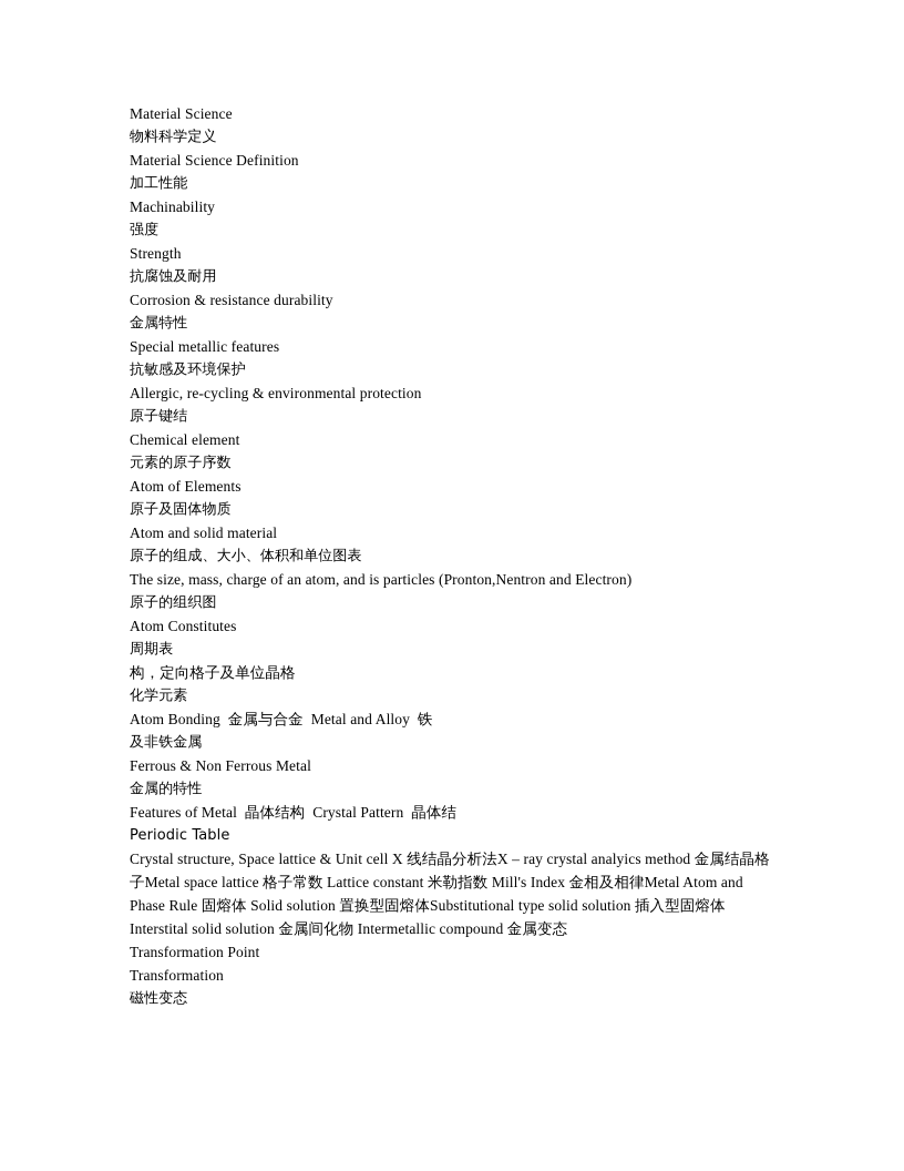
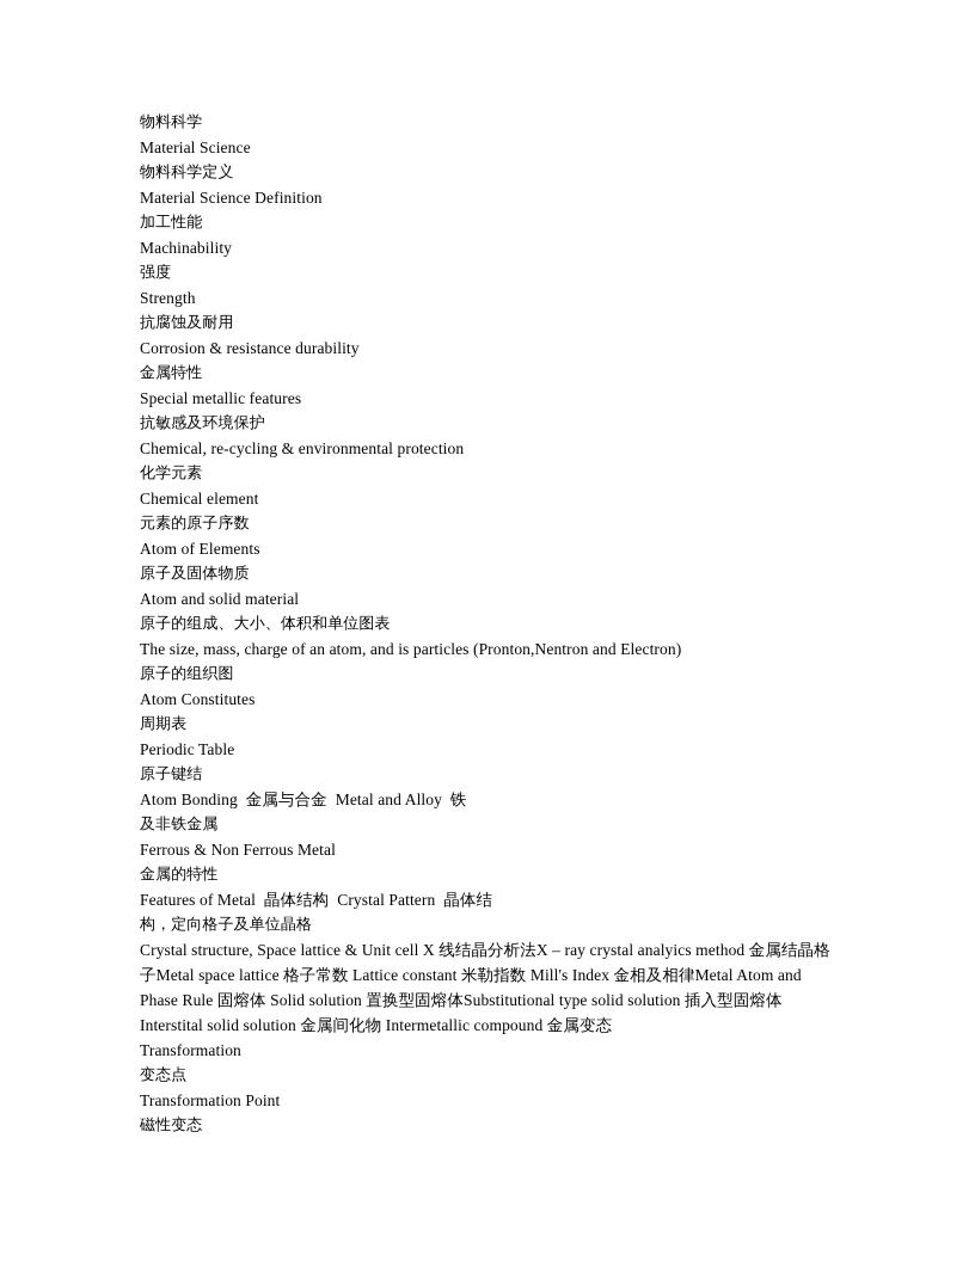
+ 物料科学
  Material Science
  物料科学定义
  Material Science Definition
  加工性能
  Machinability
  强度
  Strength
  抗腐蚀及耐用
  Corrosion & resistance durability
  金属特性
  Special metallic features
  抗敏感及环境保护
- Allergic, re-cycling & environmental protection
+ Chemical, re-cycling & environmental protection
- 原子键结
+ 化学元素
  Chemical element
  元素的原子序数
  Atom of Elements
  原子及固体物质
  Atom and solid material
  原子的组成、大小、体积和单位图表
  The size, mass, charge of an atom, and is particles (Pronton,Nentron and Electron)
  原子的组织图
  Atom Constitutes
  周期表
- 构，定向格子及单位晶格
+ Periodic Table
- 化学元素
+ 原子键结
  Atom Bonding 金属与合金 Metal and Alloy 铁
  及非铁金属
  Ferrous & Non Ferrous Metal
  金属的特性
  Features of Metal 晶体结构 Crystal Pattern 晶体结
- Periodic Table
+ 构，定向格子及单位晶格
  Crystal structure, Space lattice & Unit cell X 线结晶分析法X – ray crystal analyics method 金属结晶格子Metal space lattice 格子常数 Lattice constant 米勒指数 Mill's Index 金相及相律Metal Atom and Phase Rule 固熔体 Solid solution 置换型固熔体Substitutional type solid solution 插入型固熔体 Interstital solid solution 金属间化物 Intermetallic compound 金属变态
- Transformation Point
+ Transformation
+ 变态点
- Transformation
+ Transformation Point
  磁性变态
